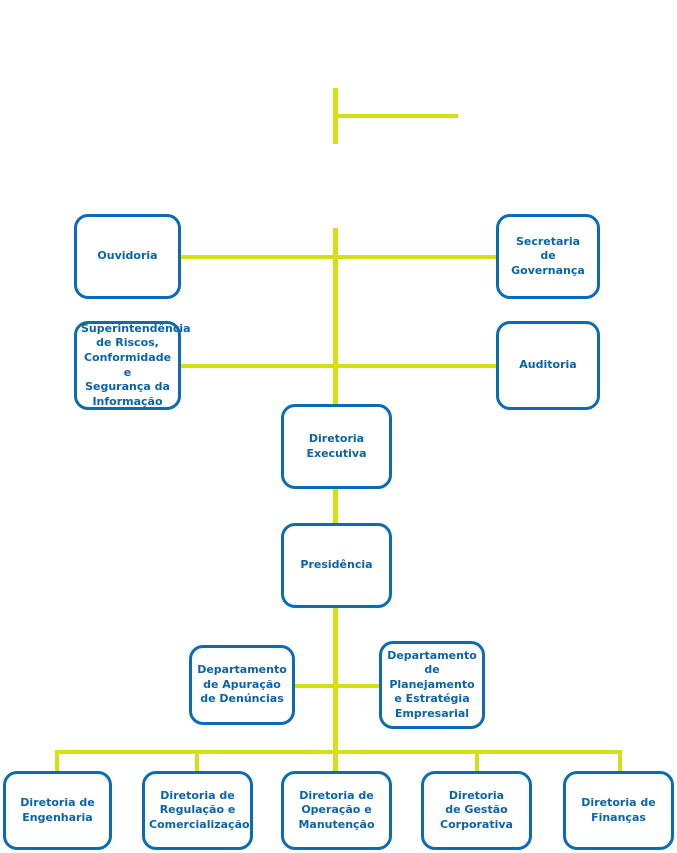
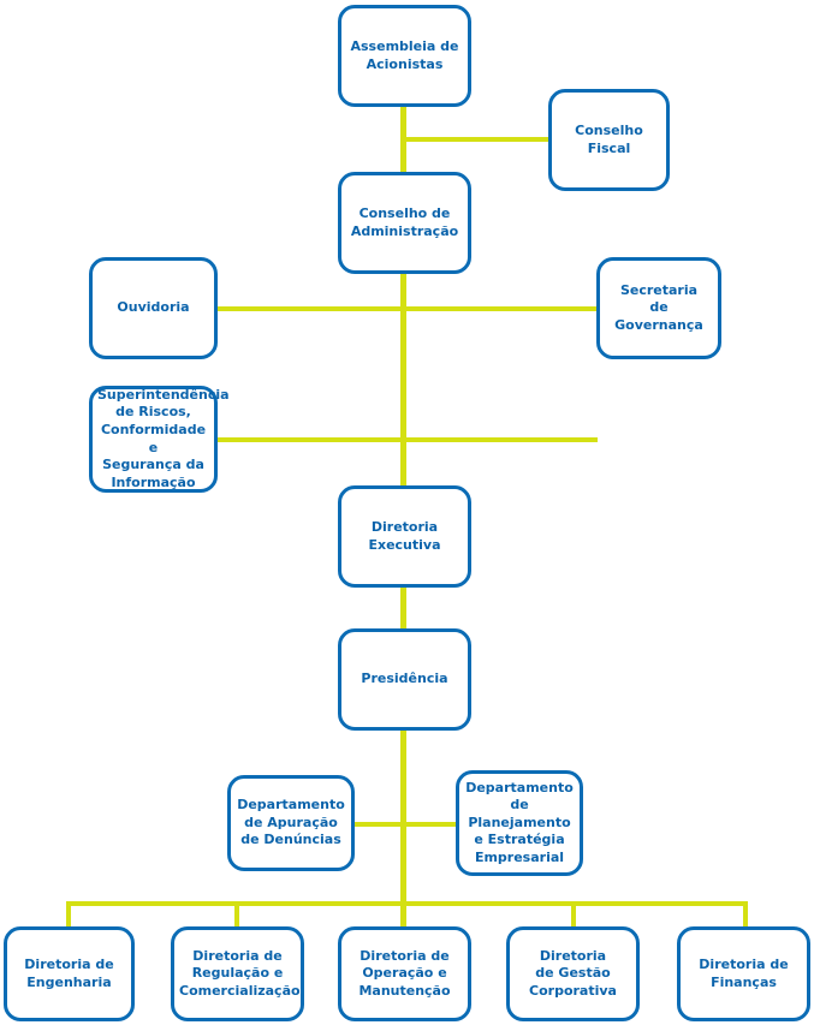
+ Assembleia de
+ Acionistas
+ Conselho
+ Fiscal
+ Conselho de
+ Administração
  Ouvidoria
  Secretaria
  de Governança
  Superintendência
  de Riscos,
  Conformidade e
  Segurança da
  Informação
- Auditoria
  Diretoria
  Executiva
  Presidência
  Departamento
  de Apuração
  de Denúncias
  Departamento
  de Planejamento
  e Estratégia
  Empresarial
  Diretoria de
  Engenharia
  Diretoria de
  Regulação e
  Comercialização
  Diretoria de
  Operação e
  Manutenção
  Diretoria
  de Gestão
  Corporativa
  Diretoria de
  Finanças
